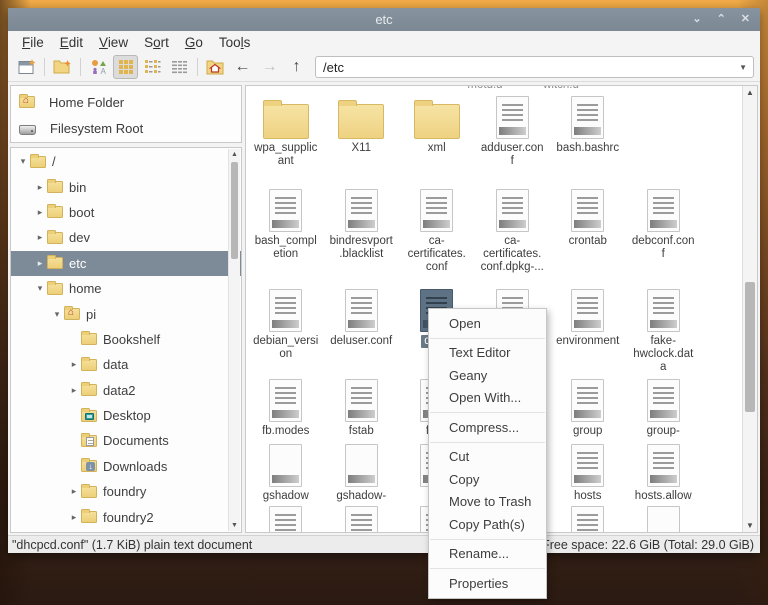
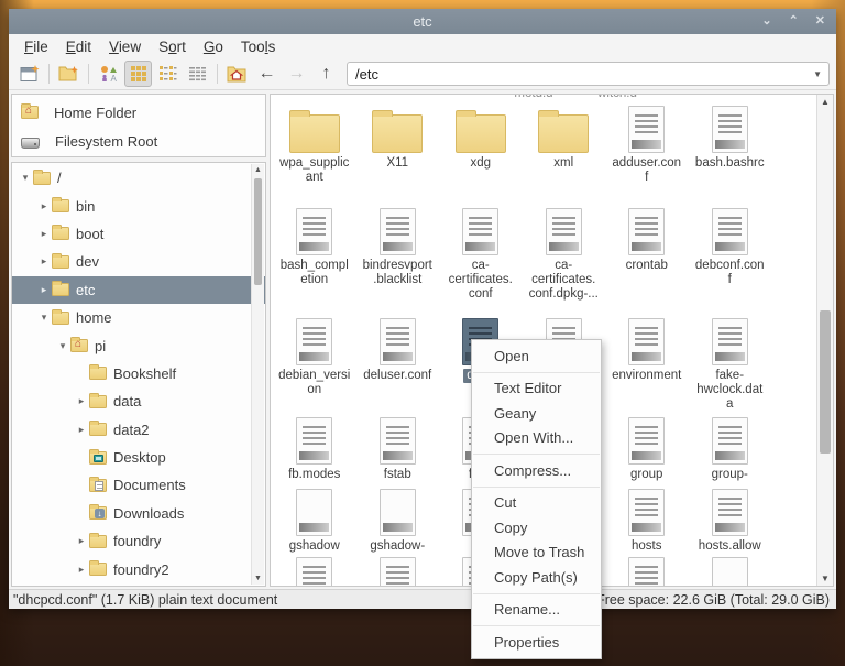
  etc
  ⌄
  ⌃
  ✕
  File
  Edit
  View
  Sort
  Go
  Tools
  A
  ←
  →
  ↑
  /etc
  ▼
  ⌂
  Home Folder
  Filesystem Root
  ▾
  /
  ▸
  bin
  ▸
  boot
  ▸
  dev
  ▸
  etc
  ▾
  home
  ▾
  ⌂
  pi
  Bookshelf
  ▸
  data
  ▸
  data2
  Desktop
  Documents
  ↓
  Downloads
  ▸
  foundry
  ▸
  foundry2
  wpa_supplic
  ant
  X11
+ xdg
  xml
  adduser.con
  f
  bash.bashrc
  bash_compl
  etion
  bindresvport
  .blacklist
  ca-
  certificates.
  conf
  ca-
  certificates.
  conf.dpkg-...
  crontab
  debconf.con
  f
  debian_versi
  on
  deluser.conf
  environment
  fake-
  hwclock.dat
  a
  fb.modes
  fstab
  group
  group-
  gshadow
  gshadow-
  hosts
  hosts.allow
  ▲
  ▼
  "dhcpcd.conf" (1.7 KiB) plain text document
  ree space: 22.6 GiB (Total: 29.0 GiB)
  Open
  Text Editor
  Geany
  Open With...
  Compress...
  Cut
  Copy
  Move to Trash
  Copy Path(s)
  Rename...
  Properties
